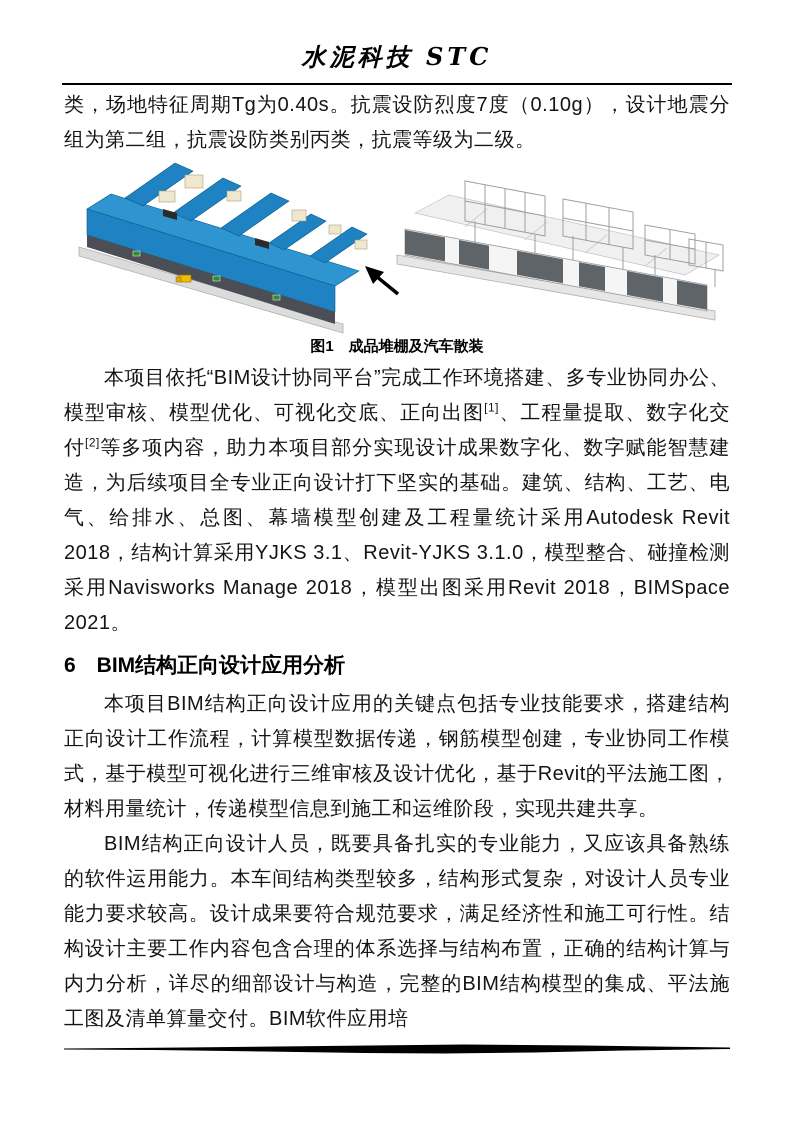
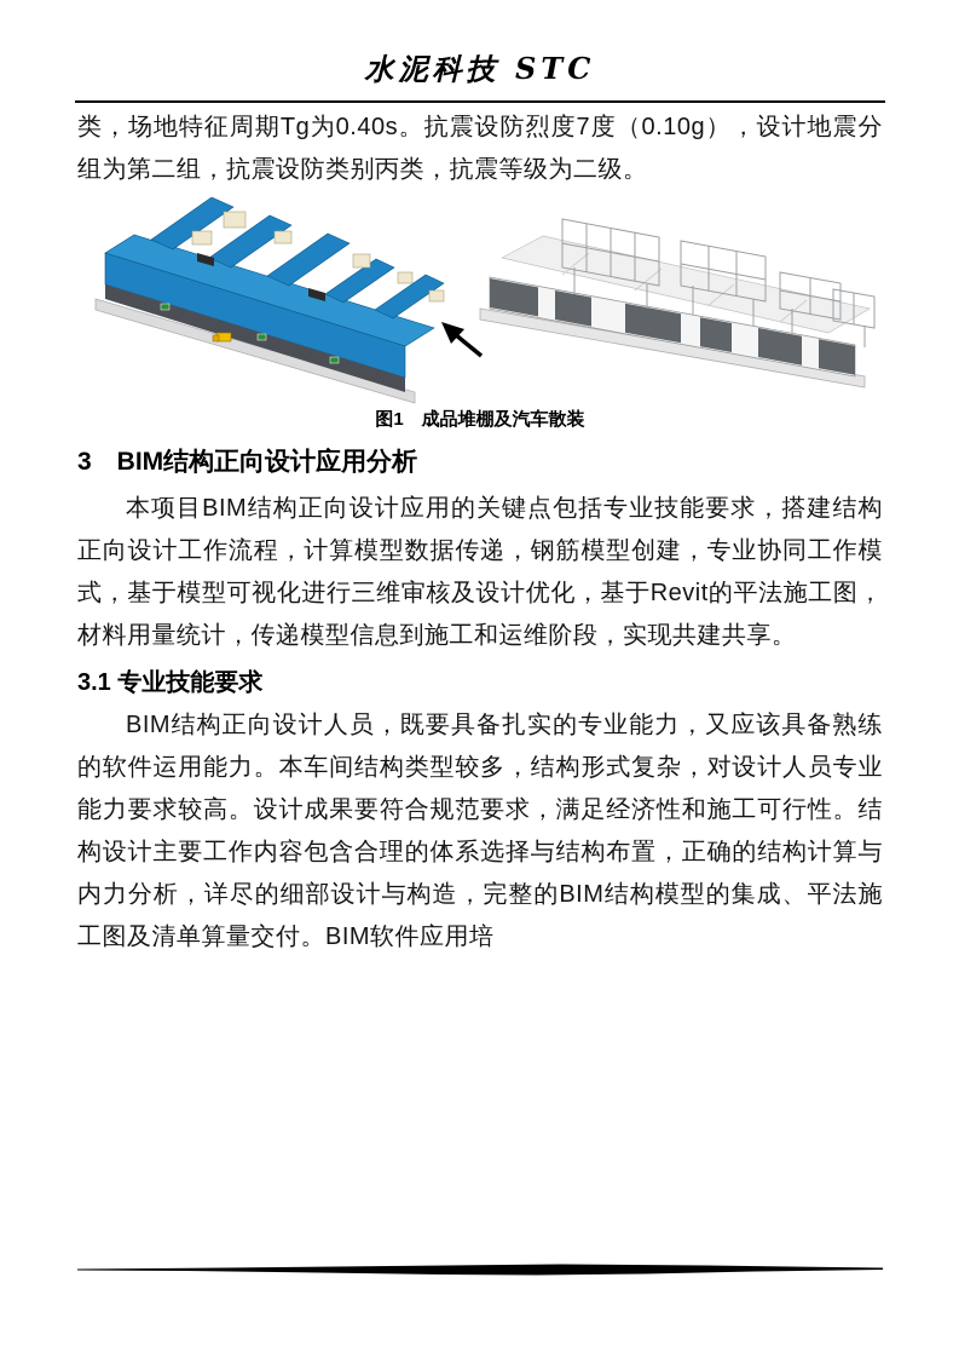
  水泥科技 STC
  类，场地特征周期Tg为0.40s。抗震设防烈度7度（0.10g），设计地震分组为第二组，抗震设防类别丙类，抗震等级为二级。
  图1 成品堆棚及汽车散装
- 本项目依托“BIM设计协同平台”完成工作环境搭建、多专业协同办公、模型审核、模型优化、可视化交底、正向出图[1]、工程量提取、数字化交付[2]等多项内容，助力本项目部分实现设计成果数字化、数字赋能智慧建造，为后续项目全专业正向设计打下坚实的基础。建筑、结构、工艺、电气、给排水、总图、幕墙模型创建及工程量统计采用Autodesk Revit 2018，结构计算采用YJKS 3.1、Revit-YJKS 3.1.0，模型整合、碰撞检测采用Navisworks Manage 2018，模型出图采用Revit 2018，BIMSpace 2021。
- 6 BIM结构正向设计应用分析
+ 3 BIM结构正向设计应用分析
  本项目BIM结构正向设计应用的关键点包括专业技能要求，搭建结构正向设计工作流程，计算模型数据传递，钢筋模型创建，专业协同工作模式，基于模型可视化进行三维审核及设计优化，基于Revit的平法施工图，材料用量统计，传递模型信息到施工和运维阶段，实现共建共享。
+ 3.1 专业技能要求
  BIM结构正向设计人员，既要具备扎实的专业能力，又应该具备熟练的软件运用能力。本车间结构类型较多，结构形式复杂，对设计人员专业能力要求较高。设计成果要符合规范要求，满足经济性和施工可行性。结构设计主要工作内容包含合理的体系选择与结构布置，正确的结构计算与内力分析，详尽的细部设计与构造，完整的BIM结构模型的集成、平法施工图及清单算量交付。BIM软件应用培
